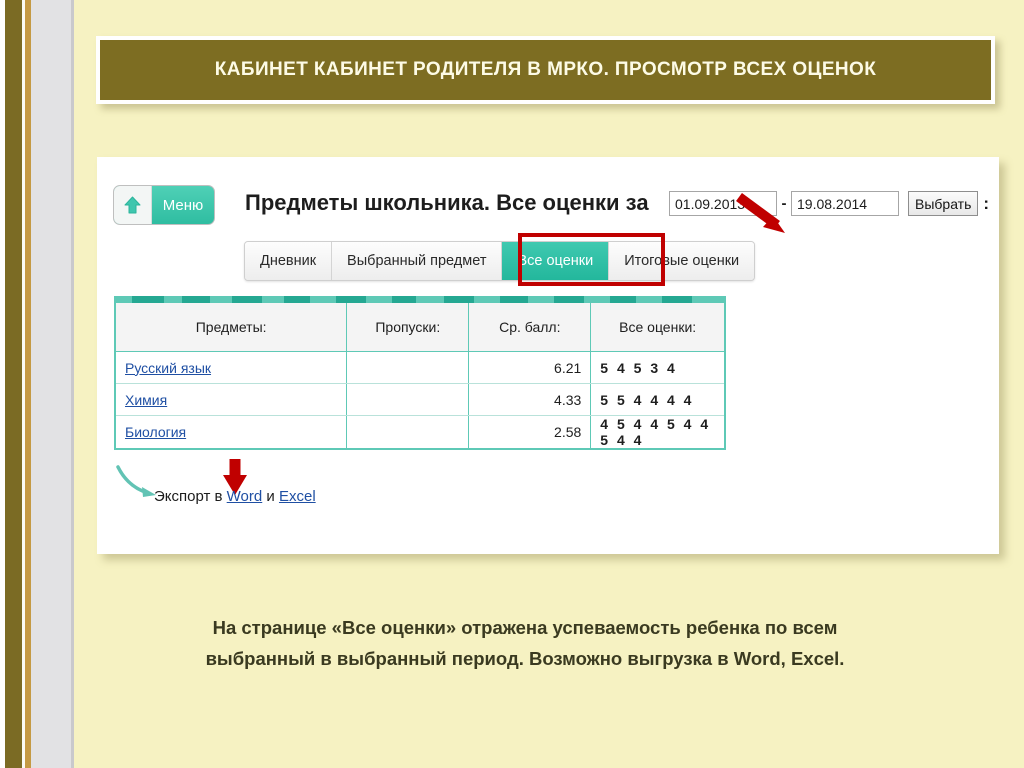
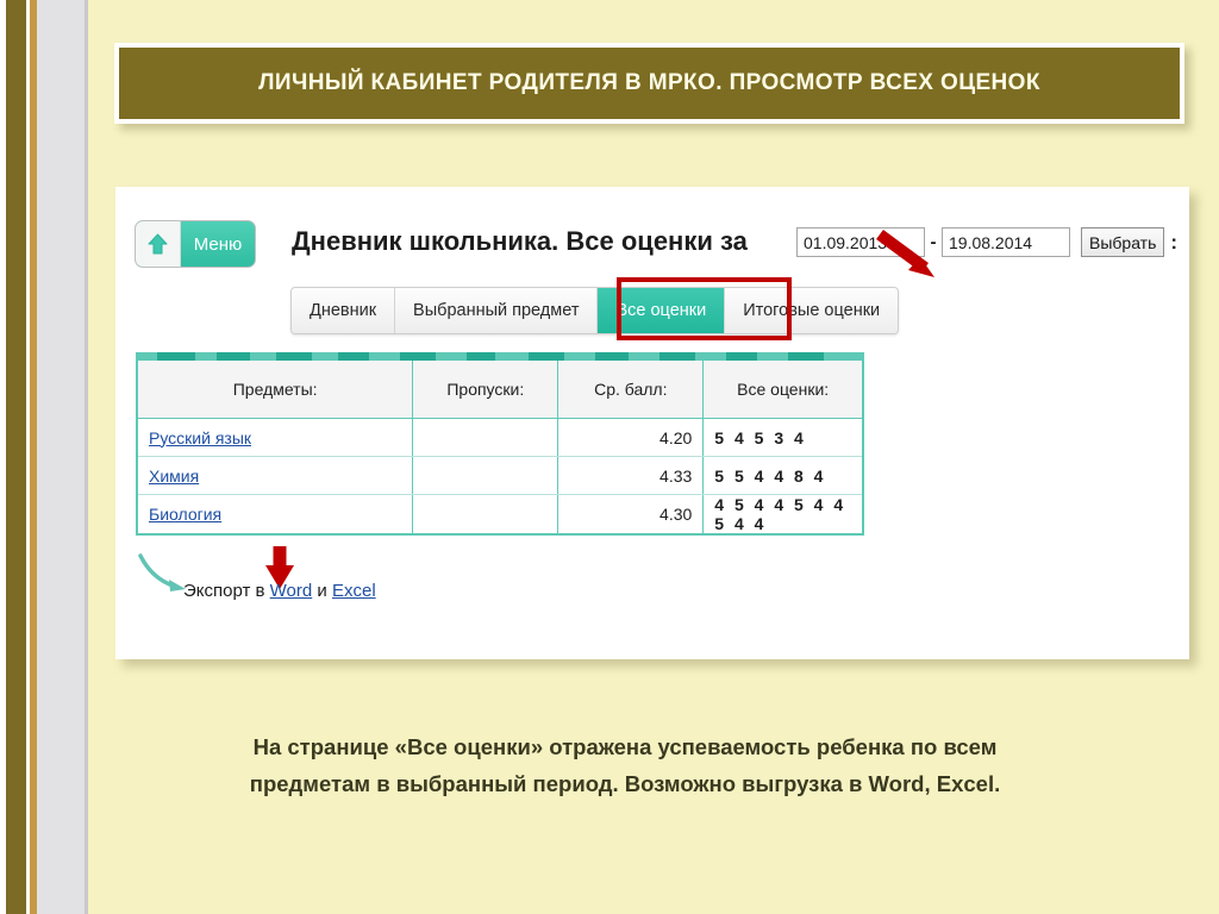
- КАБИНЕТ КАБИНЕТ РОДИТЕЛЯ В МРКО. ПРОСМОТР ВСЕХ ОЦЕНОК
+ ЛИЧНЫЙ КАБИНЕТ РОДИТЕЛЯ В МРКО. ПРОСМОТР ВСЕХ ОЦЕНОК
  Меню
- Предметы школьника. Все оценки за
+ Дневник школьника. Все оценки за
  01.09.201
  -
  19.08.2014
  Выбрать
  :
  Дневник
  Выбранный предмет
  Все оценки
  Итоговые оценки
  Предметы:	Пропуски:	Ср. балл:	Все оценки:
- Русский язык		6.21	5 4 5 3 4
+ Русский язык		4.20	5 4 5 3 4
- Химия		4.33	5 5 4 4 4 4
+ Химия		4.33	5 5 4 4 8 4
- Биология		2.58	4 5 4 4 5 4 4 5 4 4
+ Биология		4.30	4 5 4 4 5 4 4 5 4 4
  Экспорт в Word и Excel
  На странице «Все оценки» отражена успеваемость ребенка по всем
- выбранный в выбранный период. Возможно выгрузка в Word, Excel.
+ предметам в выбранный период. Возможно выгрузка в Word, Excel.
